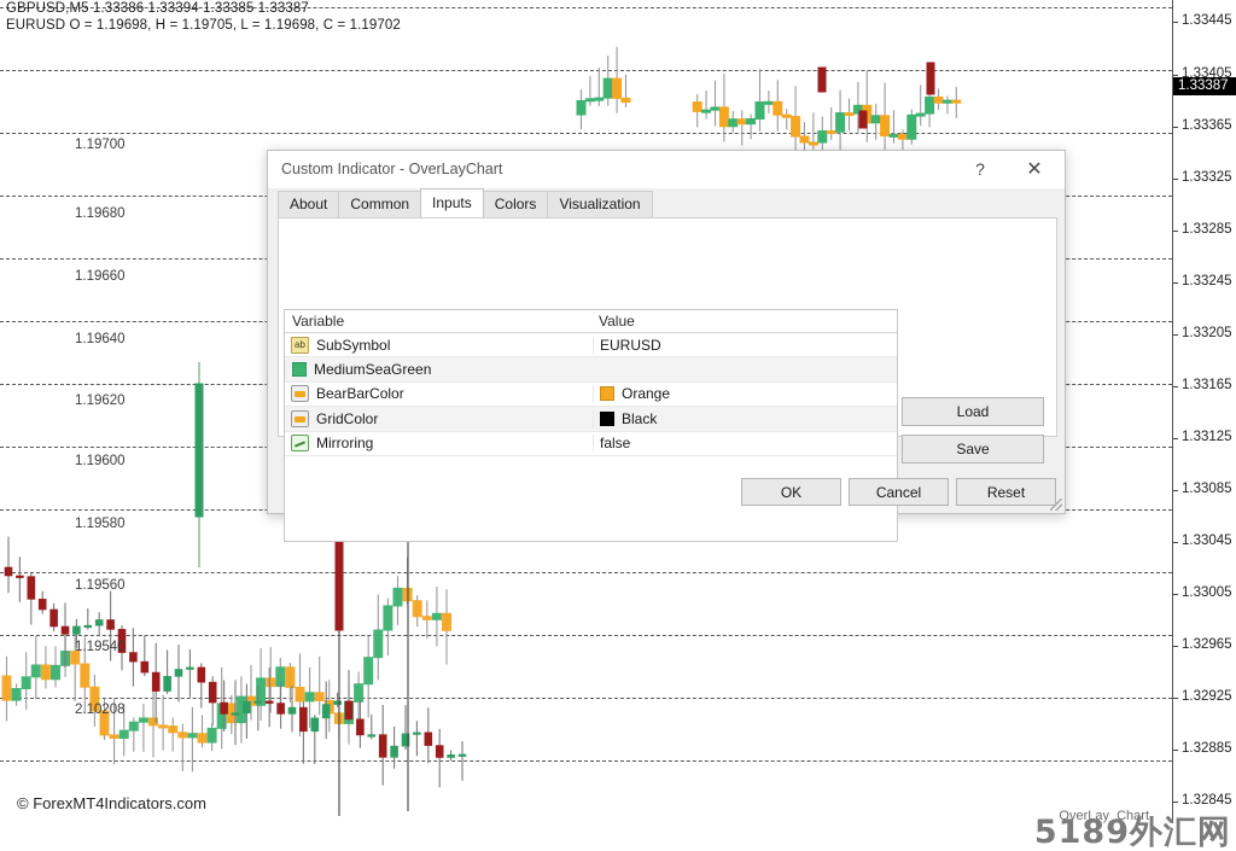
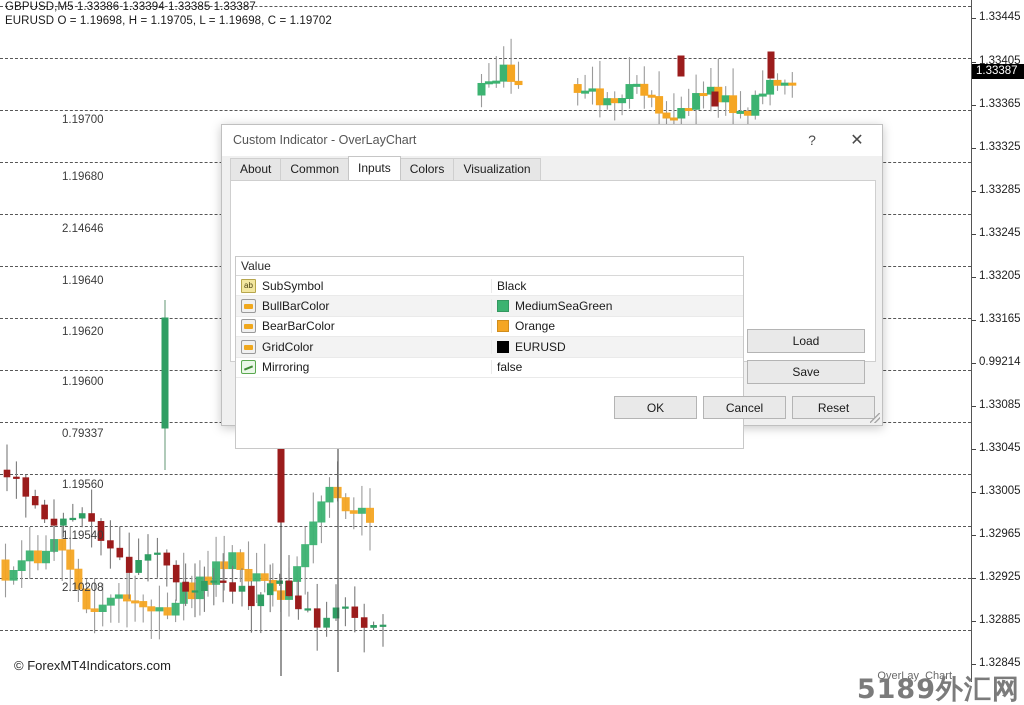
  GBPUSD,M5 1.33386 1.33394 1.33385 1.33387
  EURUSD O = 1.19698, H = 1.19705, L = 1.19698, C = 1.19702
  1.19700
  1.19680
- 1.19660
+ 2.14646
  1.19640
  1.19620
  1.19600
- 1.19580
+ 0.79337
  1.19560
  1.19540
  2.10208
  1.33445
  1.33405
  1.33365
  1.33325
  1.33285
  1.33245
  1.33205
  1.33165
- 1.33125
+ 0.99214
  1.33085
  1.33045
  1.33005
  1.32965
  1.32925
  1.32885
  1.32845
  1.33387
  © ForexMT4Indicators.com
  OverLay_Chart
  5189外汇网
  Custom Indicator - OverLayChart
  ?
  ✕
  About
  Common
  Inputs
  Colors
  Visualization
- Variable
  Value
  ab
  SubSymbol
- EURUSD
+ Black
+ BullBarColor
  MediumSeaGreen
  BearBarColor
  Orange
  GridColor
- Black
+ EURUSD
  Mirroring
  false
  Load
  Save
  OK
  Cancel
  Reset
